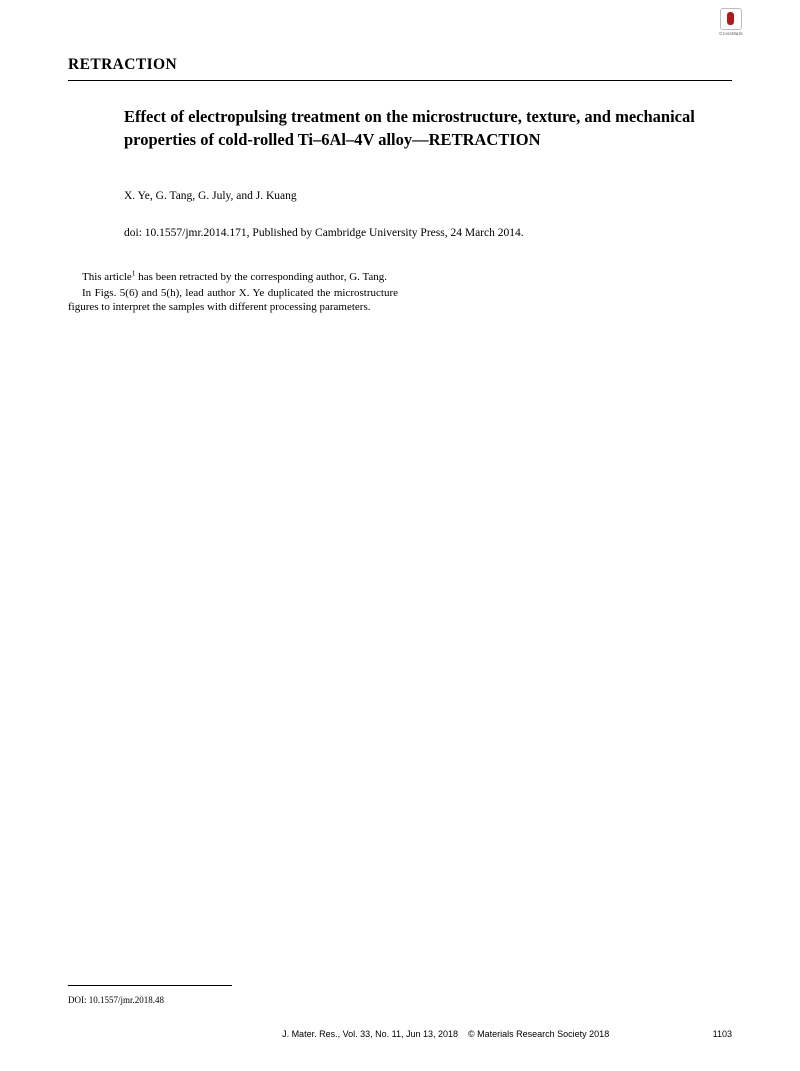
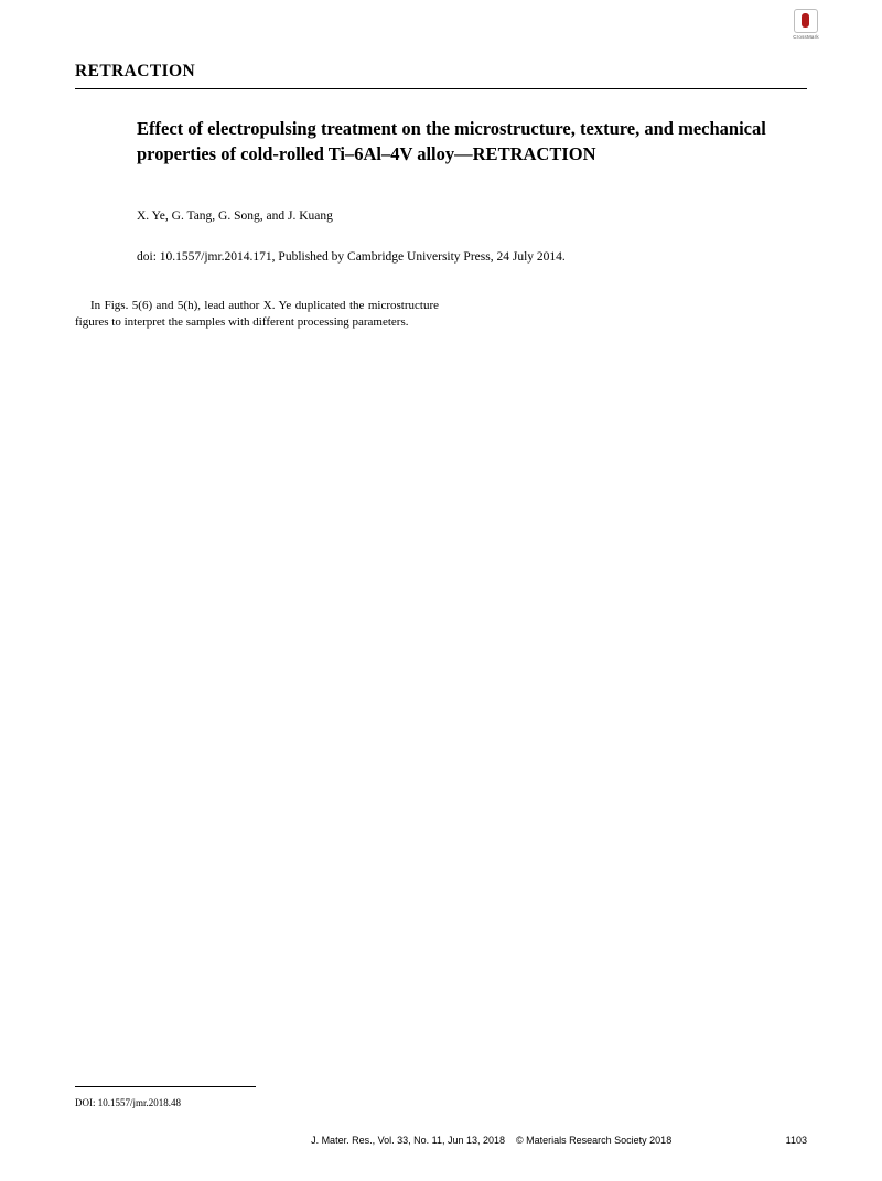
  RETRACTION
  Effect of electropulsing treatment on the microstructure, texture, and mechanical properties of cold-rolled Ti–6Al–4V alloy—RETRACTION
- X. Ye, G. Tang, G. July, and J. Kuang
+ X. Ye, G. Tang, G. Song, and J. Kuang
- doi: 10.1557/jmr.2014.171, Published by Cambridge University Press, 24 March 2014.
+ doi: 10.1557/jmr.2014.171, Published by Cambridge University Press, 24 July 2014.
- This article1 has been retracted by the corresponding author, G. Tang.
  In Figs. 5(6) and 5(h), lead author X. Ye duplicated the microstructure figures to interpret the samples with different processing parameters.
  DOI: 10.1557/jmr.2018.48
  J. Mater. Res., Vol. 33, No. 11, Jun 13, 2018
  © Materials Research Society 2018
  1103
